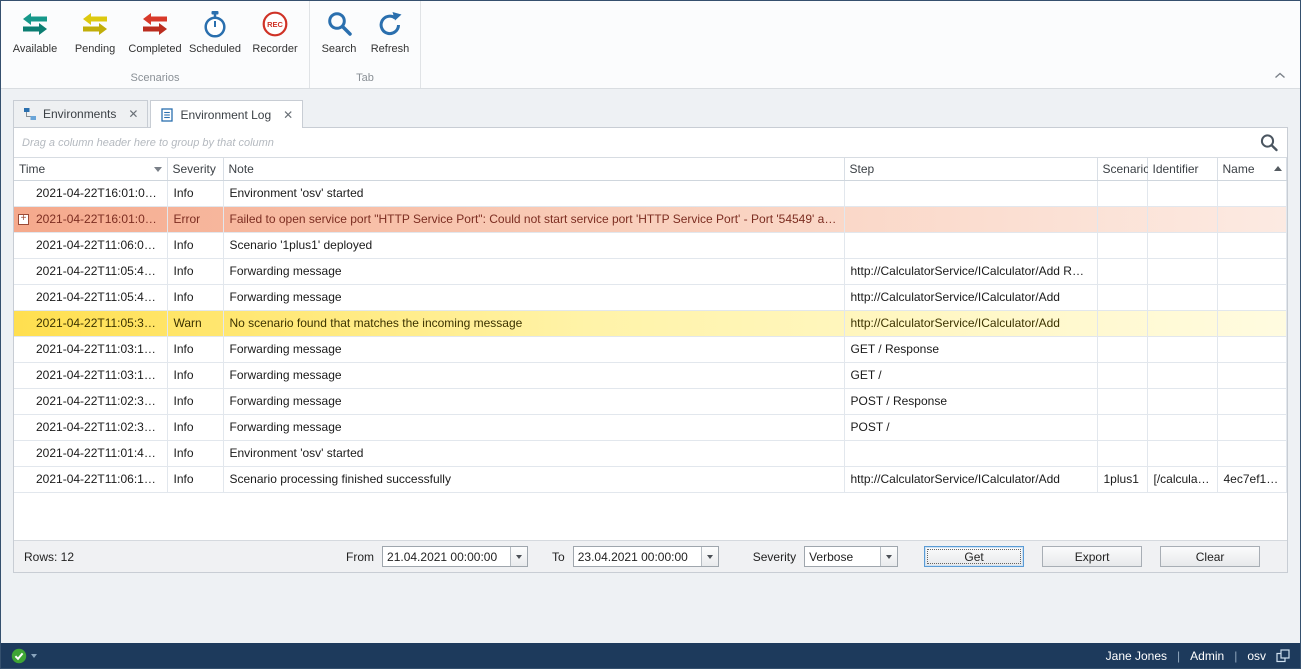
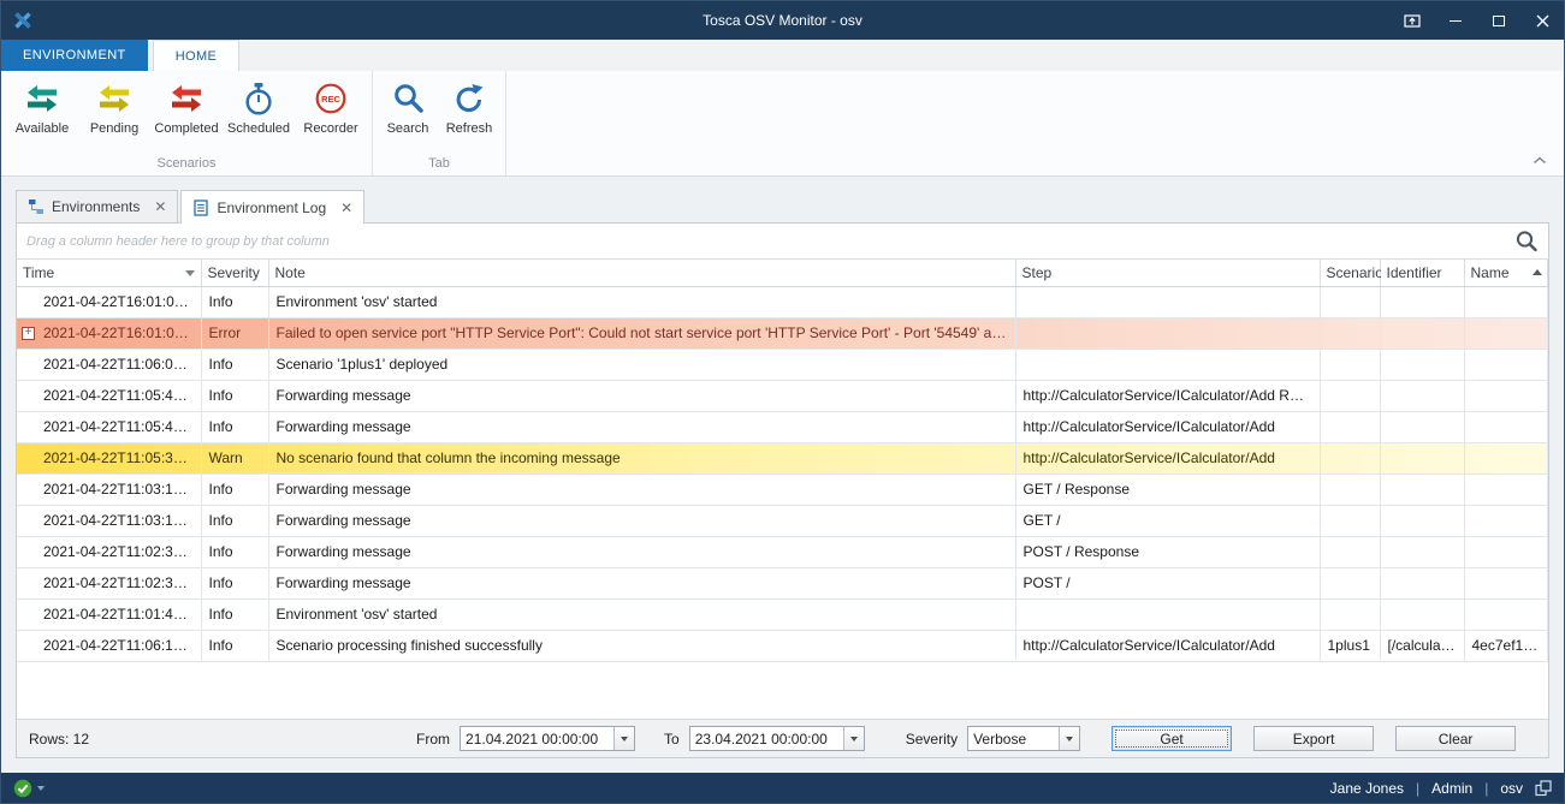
+ Tosca OSV Monitor - osv
+ ENVIRONMENT
+ HOME
  Available
  Pending
  Completed
  Scheduled
  REC
  Recorder
  Scenarios
  Search
  Refresh
  Tab
  Environments
  ✕
  Environment Log
  ✕
  Drag a column header here to group by that column
  Time	Severity	Note	Step	Scenari	Identifier	Name
  2021-04-22T16:01:00.27	Info	Environment 'osv' started
  + 2021-04-22T16:01:00.15	Error	Failed to open service port "HTTP Service Port": Could not start service port 'HTTP Service Port' - Port '54549' alrea
  2021-04-22T11:06:08.52	Info	Scenario '1plus1' deployed
  2021-04-22T11:05:46.09	Info	Forwarding message	http://CalculatorService/ICalculator/Add Respo
  2021-04-22T11:05:46.03	Info	Forwarding message	http://CalculatorService/ICalculator/Add
- 2021-04-22T11:05:34.04	Warn	No scenario found that matches the incoming message	http://CalculatorService/ICalculator/Add
+ 2021-04-22T11:05:34.04	Warn	No scenario found that column the incoming message	http://CalculatorService/ICalculator/Add
  2021-04-22T11:03:12.84	Info	Forwarding message	GET / Response
  2021-04-22T11:03:12.69	Info	Forwarding message	GET /
  2021-04-22T11:02:31.04	Info	Forwarding message	POST / Response
  2021-04-22T11:02:30.86	Info	Forwarding message	POST /
  2021-04-22T11:01:42.74	Info	Environment 'osv' started
  2021-04-22T11:06:15.60	Info	Scenario processing finished successfully	http://CalculatorService/ICalculator/Add	1plus1	[/calculat…	4ec7ef1e-…
  Rows: 12
  From
  21.04.2021 00:00:00
  To
  23.04.2021 00:00:00
  Severity
  Verbose
  Get
  Export
  Clear
  Jane Jones
  |
  Admin
  |
  osv
